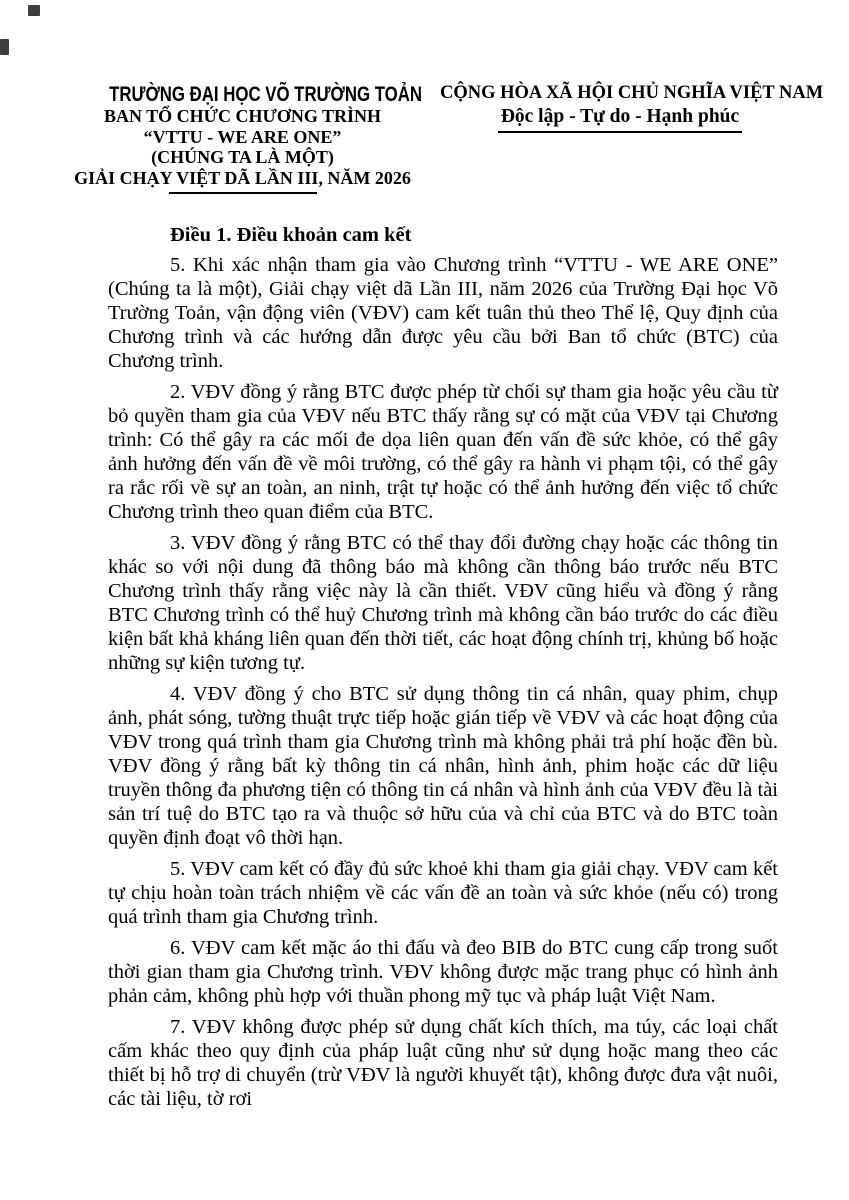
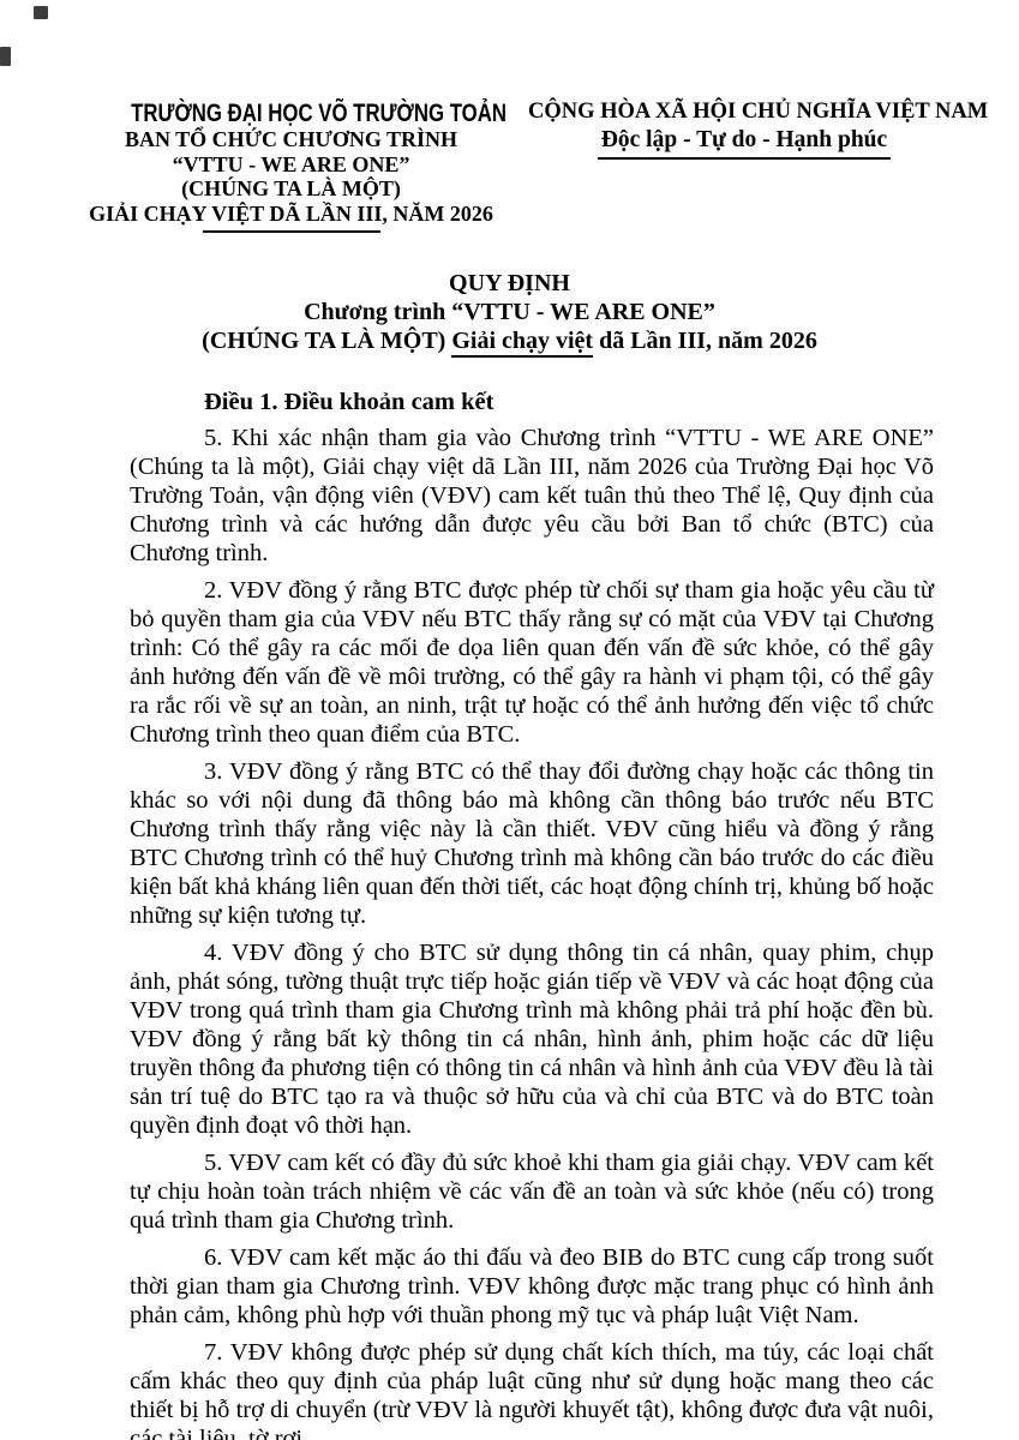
  TRƯỜNG ĐẠI HỌC VÕ TRƯỜNG TOẢN
  BAN TỔ CHỨC CHƯƠNG TRÌNH
  “VTTU - WE ARE ONE”
  (CHÚNG TA LÀ MỘT)
  GIẢI CHẠY VIỆT DÃ LẦN III, NĂM 2026
  CỘNG HÒA XÃ HỘI CHỦ NGHĨA VIỆT NAM
  Độc lập - Tự do - Hạnh phúc
+ QUY ĐỊNH
+ Chương trình “VTTU - WE ARE ONE”
+ (CHÚNG TA LÀ MỘT) Giải chạy việt dã Lần III, năm 2026
  Điều 1. Điều khoản cam kết
  5. Khi xác nhận tham gia vào Chương trình “VTTU - WE ARE ONE” (Chúng ta là một), Giải chạy việt dã Lần III, năm 2026 của Trường Đại học Võ Trường Toản, vận động viên (VĐV) cam kết tuân thủ theo Thể lệ, Quy định của Chương trình và các hướng dẫn được yêu cầu bởi Ban tổ chức (BTC) của Chương trình.
  2. VĐV đồng ý rằng BTC được phép từ chối sự tham gia hoặc yêu cầu từ bỏ quyền tham gia của VĐV nếu BTC thấy rằng sự có mặt của VĐV tại Chương trình: Có thể gây ra các mối đe dọa liên quan đến vấn đề sức khỏe, có thể gây ảnh hưởng đến vấn đề về môi trường, có thể gây ra hành vi phạm tội, có thể gây ra rắc rối về sự an toàn, an ninh, trật tự hoặc có thể ảnh hưởng đến việc tổ chức Chương trình theo quan điểm của BTC.
  3. VĐV đồng ý rằng BTC có thể thay đổi đường chạy hoặc các thông tin khác so với nội dung đã thông báo mà không cần thông báo trước nếu BTC Chương trình thấy rằng việc này là cần thiết. VĐV cũng hiểu và đồng ý rằng BTC Chương trình có thể huỷ Chương trình mà không cần báo trước do các điều kiện bất khả kháng liên quan đến thời tiết, các hoạt động chính trị, khủng bố hoặc những sự kiện tương tự.
  4. VĐV đồng ý cho BTC sử dụng thông tin cá nhân, quay phim, chụp ảnh, phát sóng, tường thuật trực tiếp hoặc gián tiếp về VĐV và các hoạt động của VĐV trong quá trình tham gia Chương trình mà không phải trả phí hoặc đền bù. VĐV đồng ý rằng bất kỳ thông tin cá nhân, hình ảnh, phim hoặc các dữ liệu truyền thông đa phương tiện có thông tin cá nhân và hình ảnh của VĐV đều là tài sản trí tuệ do BTC tạo ra và thuộc sở hữu của và chỉ của BTC và do BTC toàn quyền định đoạt vô thời hạn.
  5. VĐV cam kết có đầy đủ sức khoẻ khi tham gia giải chạy. VĐV cam kết tự chịu hoàn toàn trách nhiệm về các vấn đề an toàn và sức khỏe (nếu có) trong quá trình tham gia Chương trình.
  6. VĐV cam kết mặc áo thi đấu và đeo BIB do BTC cung cấp trong suốt thời gian tham gia Chương trình. VĐV không được mặc trang phục có hình ảnh phản cảm, không phù hợp với thuần phong mỹ tục và pháp luật Việt Nam.
  7. VĐV không được phép sử dụng chất kích thích, ma túy, các loại chất cấm khác theo quy định của pháp luật cũng như sử dụng hoặc mang theo các thiết bị hỗ trợ di chuyển (trừ VĐV là người khuyết tật), không được đưa vật nuôi, các tài liệu, tờ rơi
